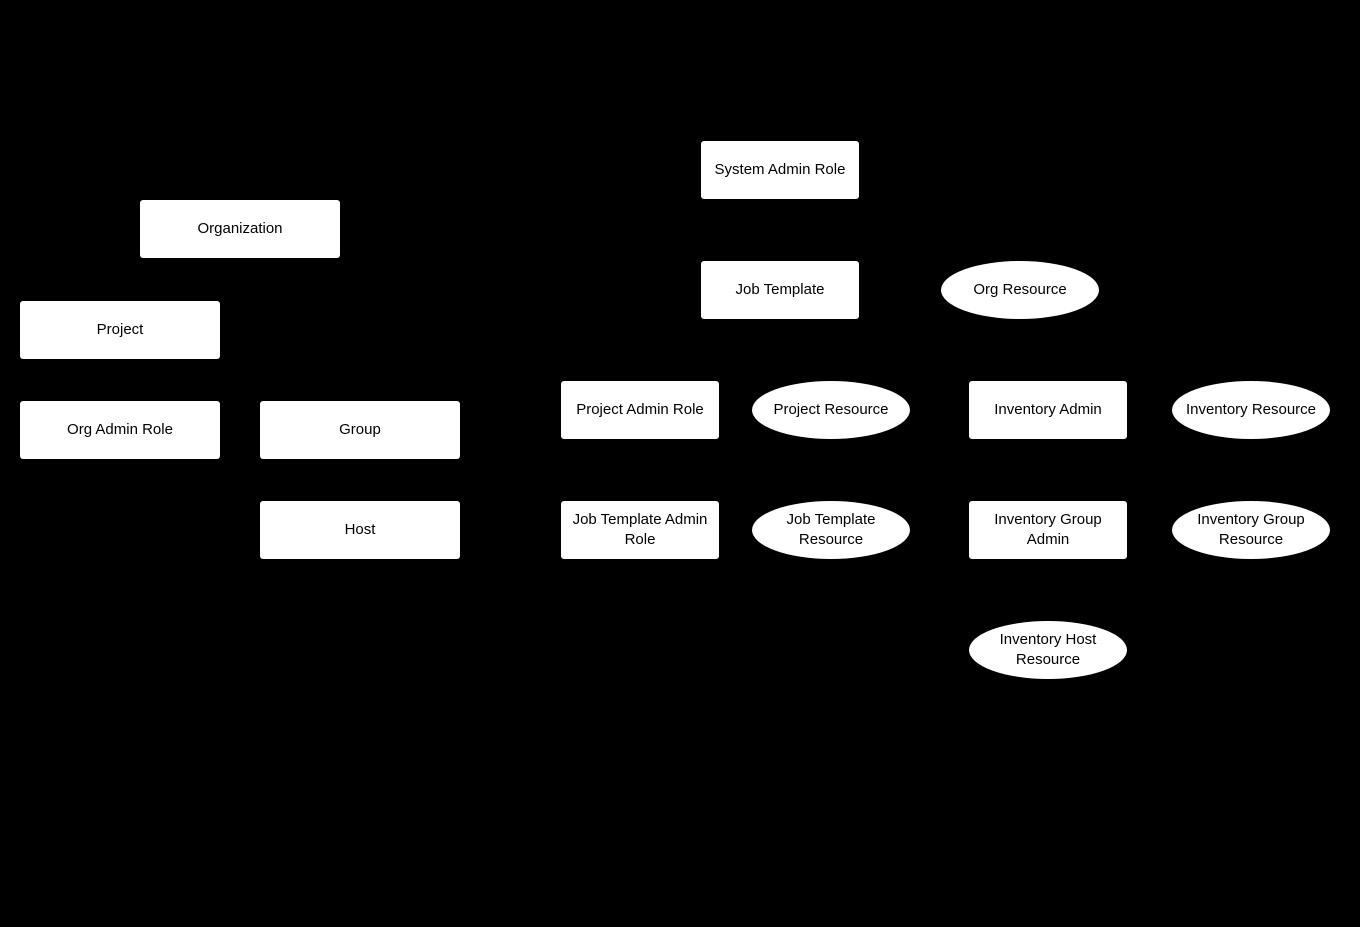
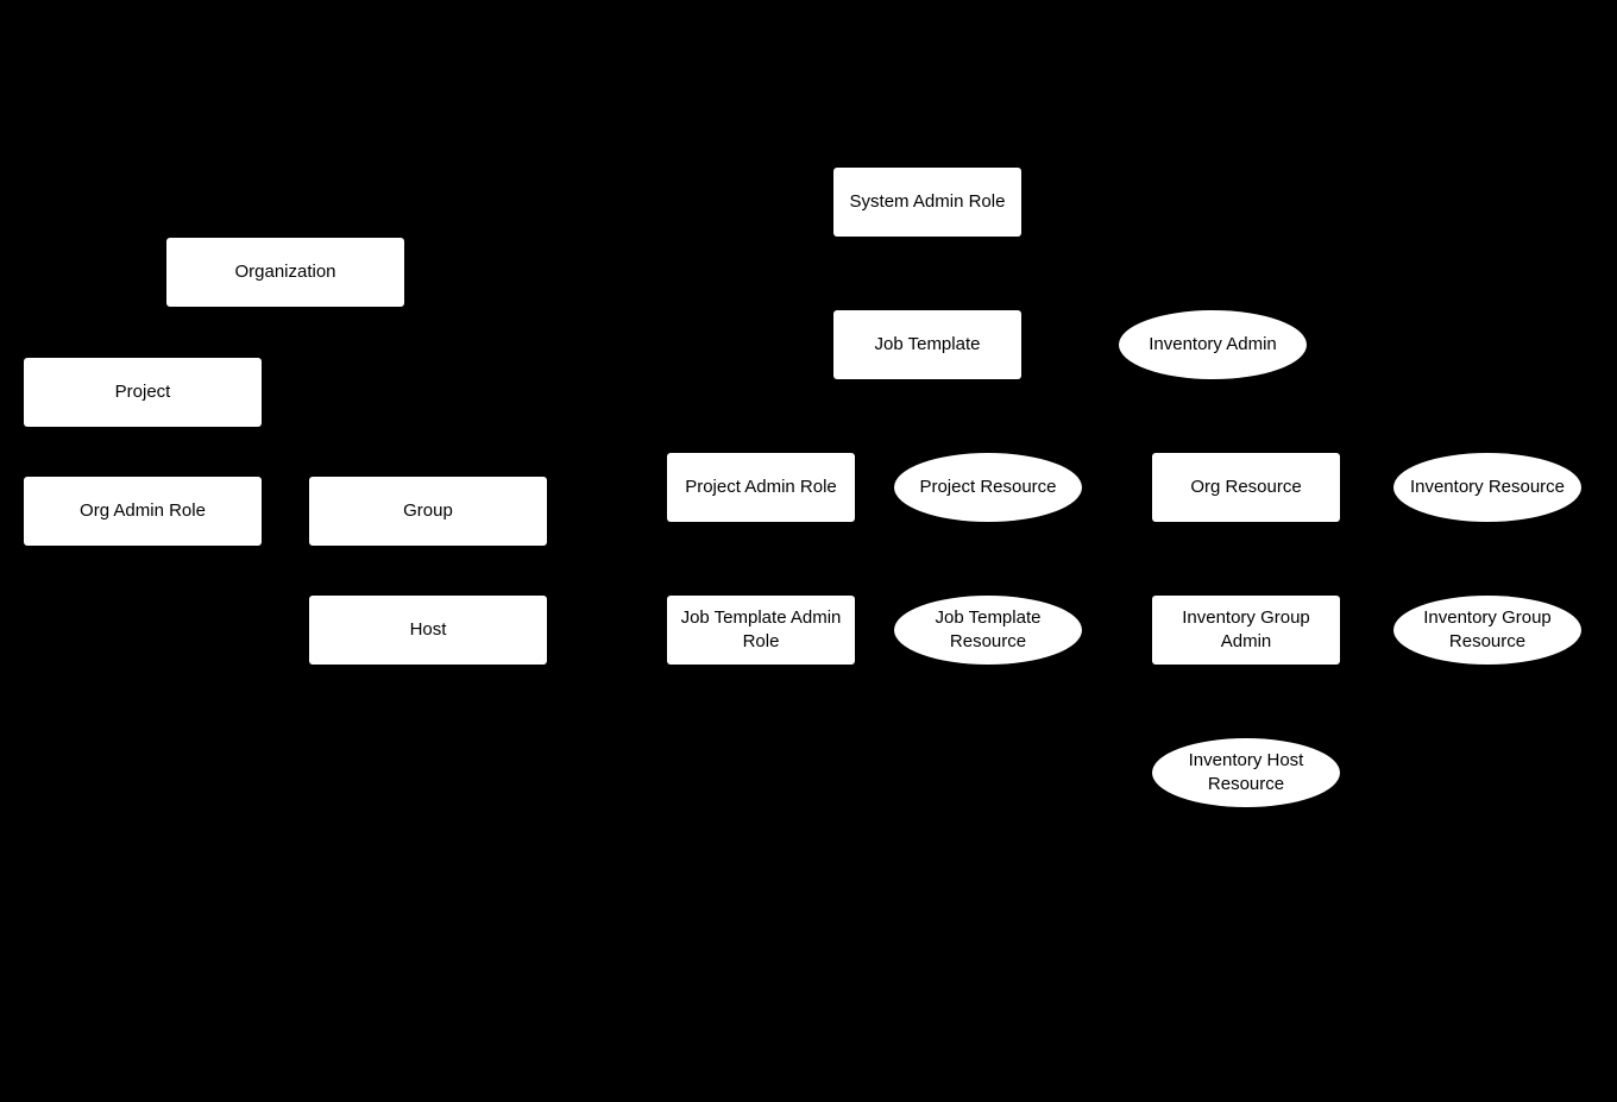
  Organization
  Project
  Org Admin Role
  Group
  Host
  System Admin Role
  Job Template
- Org Resource
+ Inventory Admin
  Project Admin Role
  Project Resource
- Inventory Admin
+ Org Resource
  Inventory Resource
  Job Template Admin Role
  Job Template Resource
  Inventory Group Admin
  Inventory Group Resource
  Inventory Host Resource
